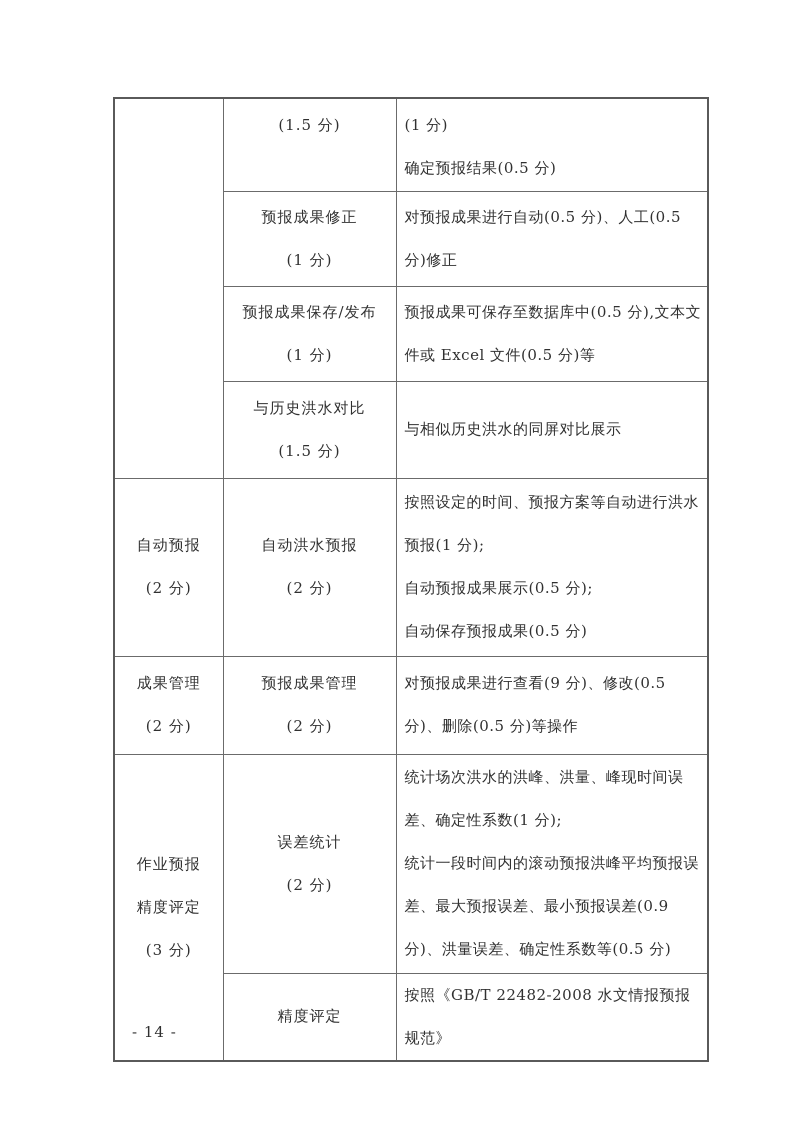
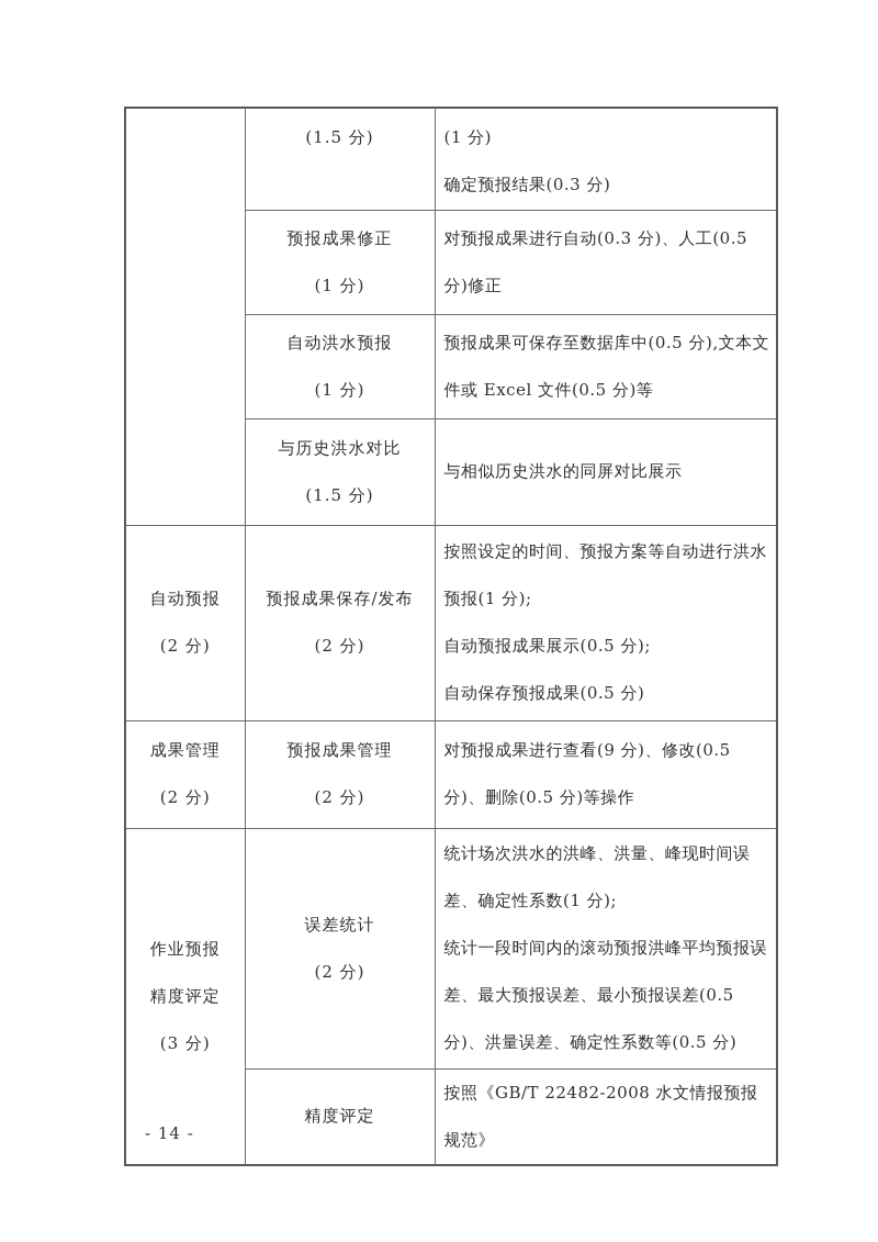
- 	(1.5 分)	(1 分) 确定预报结果(0.5 分)
+ 	(1.5 分)	(1 分) 确定预报结果(0.3 分)
- 预报成果修正 (1 分)	对预报成果进行自动(0.5 分)、人工(0.5 分)修正
+ 预报成果修正 (1 分)	对预报成果进行自动(0.3 分)、人工(0.5 分)修正
- 预报成果保存/发布 (1 分)	预报成果可保存至数据库中(0.5 分),文本文件或 Excel 文件(0.5 分)等
+ 自动洪水预报 (1 分)	预报成果可保存至数据库中(0.5 分),文本文件或 Excel 文件(0.5 分)等
  与历史洪水对比 (1.5 分)	与相似历史洪水的同屏对比展示
- 自动预报 (2 分)	自动洪水预报 (2 分)	按照设定的时间、预报方案等自动进行洪水预报(1 分); 自动预报成果展示(0.5 分); 自动保存预报成果(0.5 分)
+ 自动预报 (2 分)	预报成果保存/发布 (2 分)	按照设定的时间、预报方案等自动进行洪水预报(1 分); 自动预报成果展示(0.5 分); 自动保存预报成果(0.5 分)
  成果管理 (2 分)	预报成果管理 (2 分)	对预报成果进行查看(9 分)、修改(0.5 分)、删除(0.5 分)等操作
- 作业预报 精度评定 (3 分)	误差统计 (2 分)	统计场次洪水的洪峰、洪量、峰现时间误差、确定性系数(1 分); 统计一段时间内的滚动预报洪峰平均预报误差、最大预报误差、最小预报误差(0.9 分)、洪量误差、确定性系数等(0.5 分)
+ 作业预报 精度评定 (3 分)	误差统计 (2 分)	统计场次洪水的洪峰、洪量、峰现时间误差、确定性系数(1 分); 统计一段时间内的滚动预报洪峰平均预报误差、最大预报误差、最小预报误差(0.5 分)、洪量误差、确定性系数等(0.5 分)
  精度评定	按照《GB/T 22482-2008 水文情报预报规范》
  - 14 -
